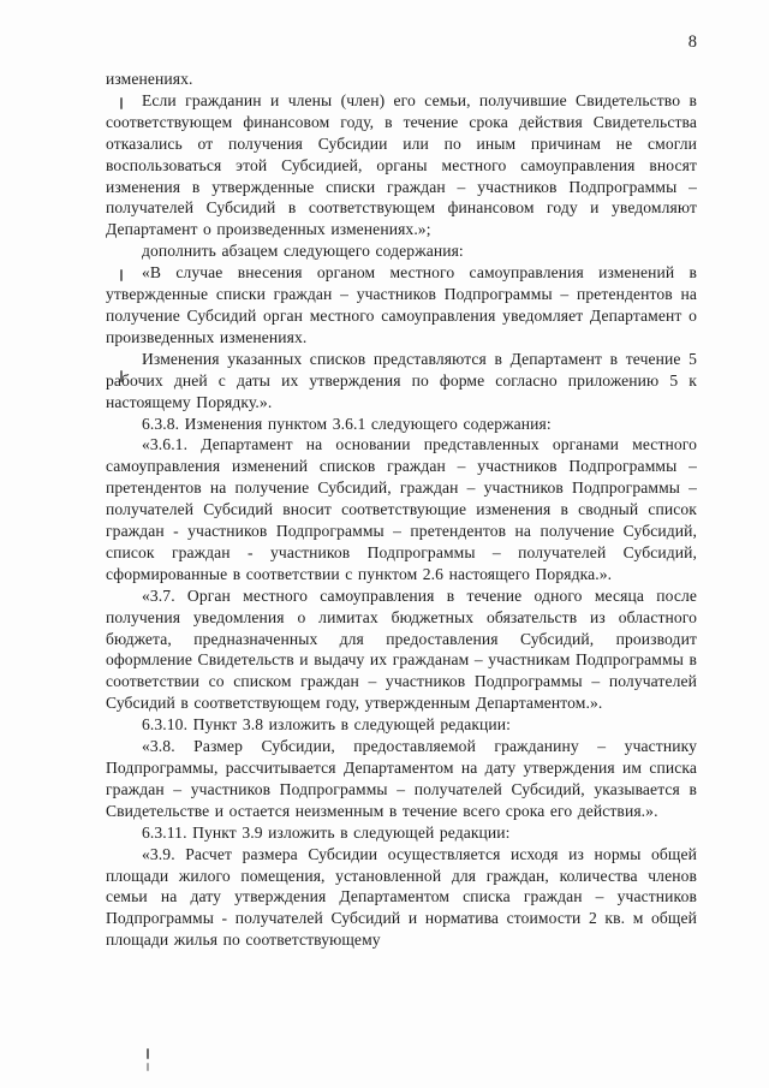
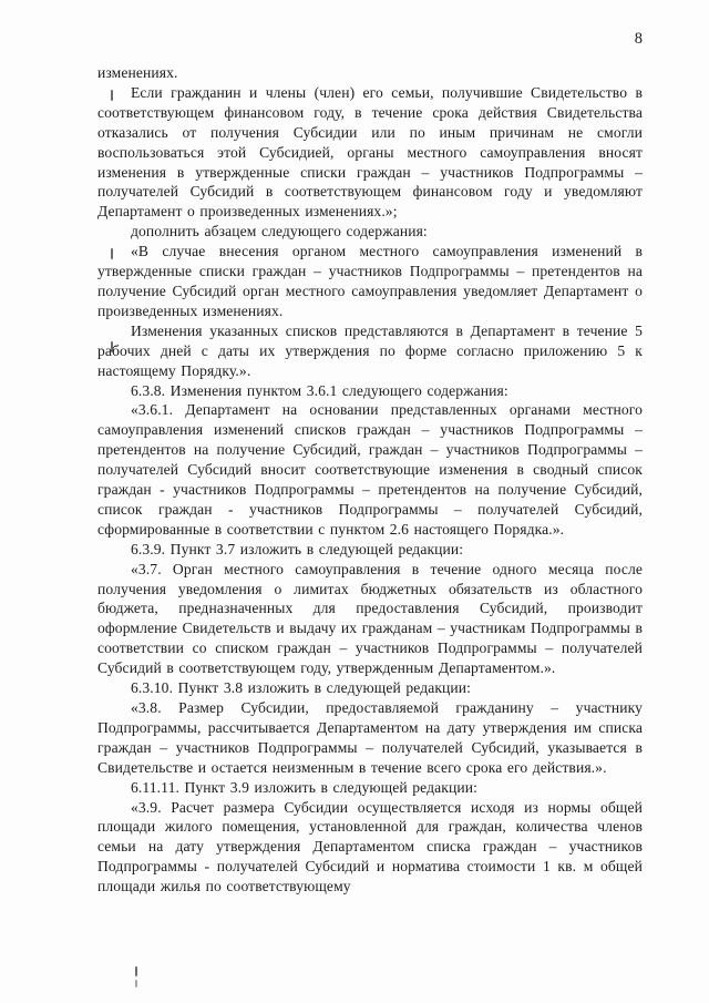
  8
  изменениях.
  Если гражданин и члены (член) его семьи, получившие Свидетельство в соответствующем финансовом году, в течение срока действия Свидетельства отказались от получения Субсидии или по иным причинам не смогли воспользоваться этой Субсидией, органы местного самоуправления вносят изменения в утвержденные списки граждан – участников Подпрограммы – получателей Субсидий в соответствующем финансовом году и уведомляют Департамент о произведенных изменениях.»;
  дополнить абзацем следующего содержания:
  «В случае внесения органом местного самоуправления изменений в утвержденные списки граждан – участников Подпрограммы – претендентов на получение Субсидий орган местного самоуправления уведомляет Департамент о произведенных изменениях.
  Изменения указанных списков представляются в Департамент в течение 5 рабочих дней с даты их утверждения по форме согласно приложению 5 к настоящему Порядку.».
  6.3.8. Изменения пунктом 3.6.1 следующего содержания:
  «3.6.1. Департамент на основании представленных органами местного самоуправления изменений списков граждан – участников Подпрограммы – претендентов на получение Субсидий, граждан – участников Подпрограммы – получателей Субсидий вносит соответствующие изменения в сводный список граждан - участников Подпрограммы – претендентов на получение Субсидий, список граждан - участников Подпрограммы – получателей Субсидий, сформированные в соответствии с пунктом 2.6 настоящего Порядка.».
+ 6.3.9. Пункт 3.7 изложить в следующей редакции:
  «3.7. Орган местного самоуправления в течение одного месяца после получения уведомления о лимитах бюджетных обязательств из областного бюджета, предназначенных для предоставления Субсидий, производит оформление Свидетельств и выдачу их гражданам – участникам Подпрограммы в соответствии со списком граждан – участников Подпрограммы – получателей Субсидий в соответствующем году, утвержденным Департаментом.».
  6.3.10. Пункт 3.8 изложить в следующей редакции:
  «3.8. Размер Субсидии, предоставляемой гражданину – участнику Подпрограммы, рассчитывается Департаментом на дату утверждения им списка граждан – участников Подпрограммы – получателей Субсидий, указывается в Свидетельстве и остается неизменным в течение всего срока его действия.».
- 6.3.11. Пункт 3.9 изложить в следующей редакции:
+ 6.11.11. Пункт 3.9 изложить в следующей редакции:
- «3.9. Расчет размера Субсидии осуществляется исходя из нормы общей площади жилого помещения, установленной для граждан, количества членов семьи на дату утверждения Департаментом списка граждан – участников Подпрограммы - получателей Субсидий и норматива стоимости 2 кв. м общей площади жилья по соответствующему
+ «3.9. Расчет размера Субсидии осуществляется исходя из нормы общей площади жилого помещения, установленной для граждан, количества членов семьи на дату утверждения Департаментом списка граждан – участников Подпрограммы - получателей Субсидий и норматива стоимости 1 кв. м общей площади жилья по соответствующему
